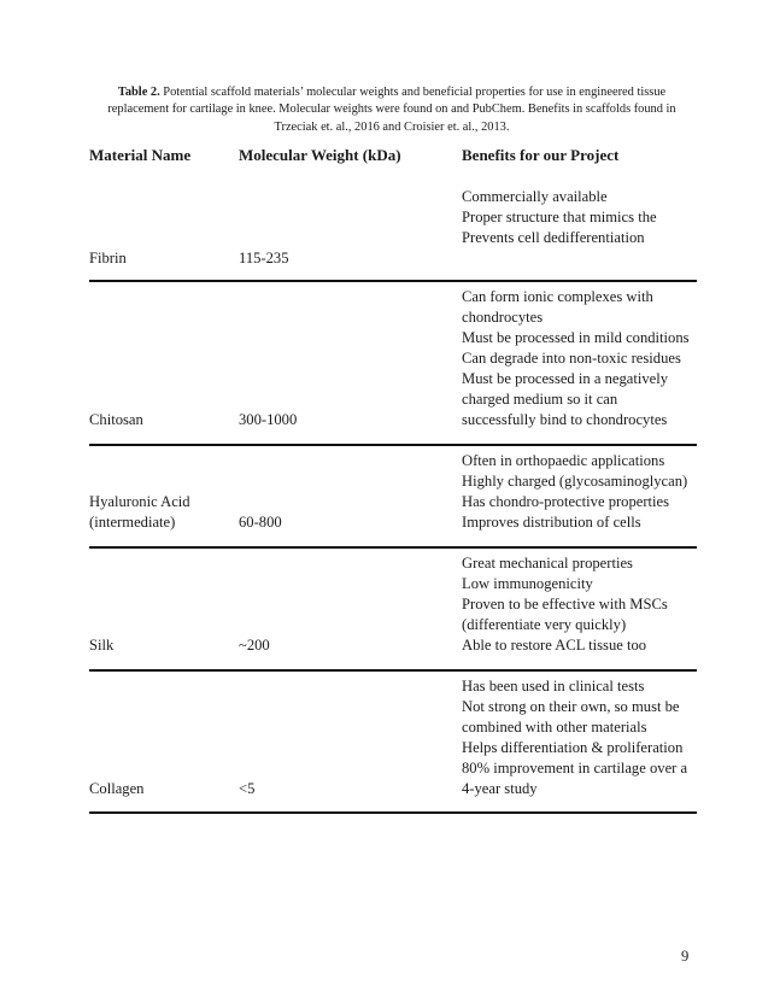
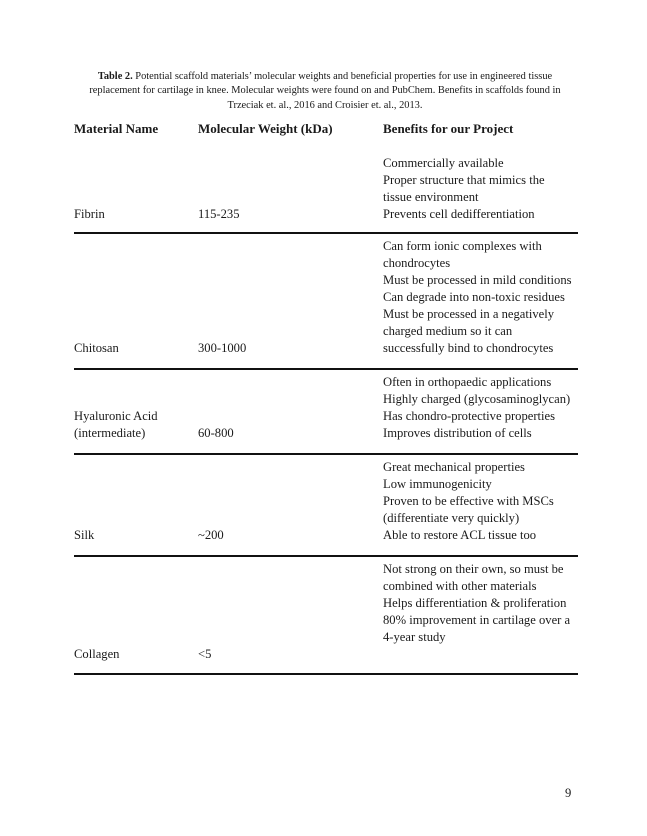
  Table 2. Potential scaffold materials’ molecular weights and beneficial properties for use in engineered tissue replacement for cartilage in knee. Molecular weights were found on and PubChem. Benefits in scaffolds found in Trzeciak et. al., 2016 and Croisier et. al., 2013.
  Material Name
  Molecular Weight (kDa)
  Benefits for our Project
  Fibrin
  115-235
  Commercially available
  Proper structure that mimics the
+ tissue environment
  Prevents cell dedifferentiation
  Chitosan
  300-1000
  Can form ionic complexes with
  chondrocytes
  Must be processed in mild conditions
  Can degrade into non-toxic residues
  Must be processed in a negatively
  charged medium so it can
  successfully bind to chondrocytes
  Hyaluronic Acid
  (intermediate)
  60-800
  Often in orthopaedic applications
  Highly charged (glycosaminoglycan)
  Has chondro-protective properties
  Improves distribution of cells
  Silk
  ~200
  Great mechanical properties
  Low immunogenicity
  Proven to be effective with MSCs
  (differentiate very quickly)
  Able to restore ACL tissue too
  Collagen
  <5
- Has been used in clinical tests
  Not strong on their own, so must be
  combined with other materials
  Helps differentiation & proliferation
  80% improvement in cartilage over a
  4-year study
  9
